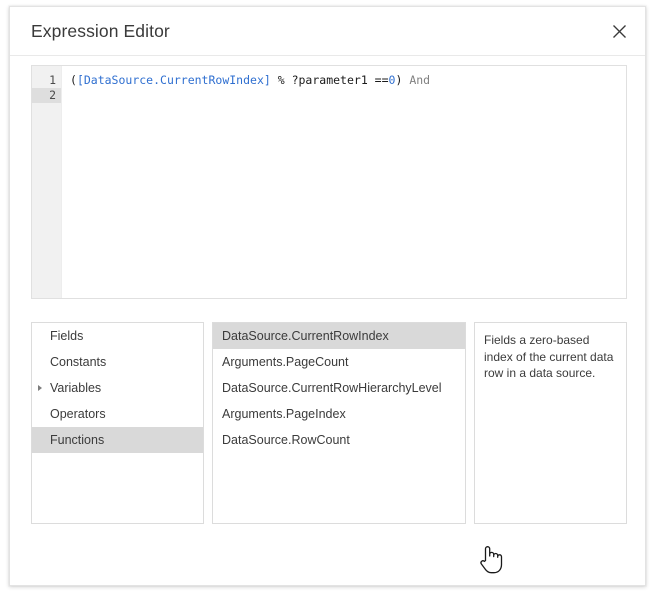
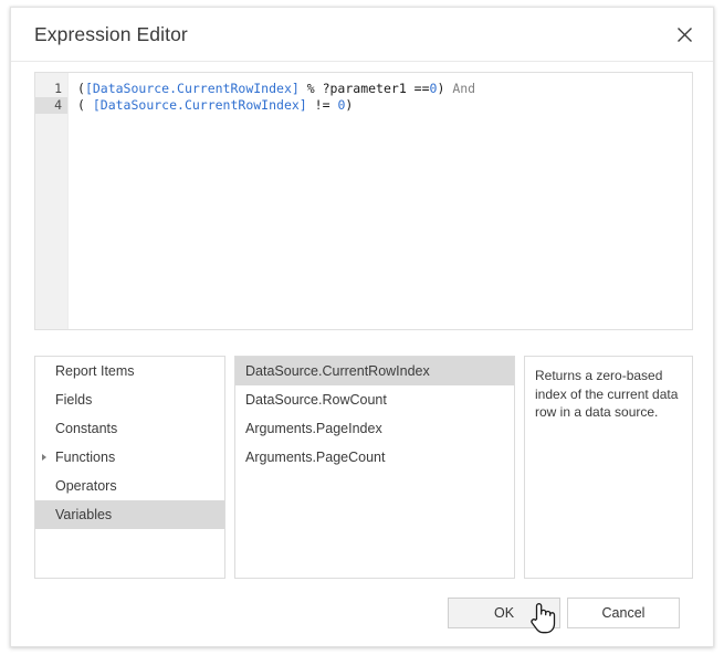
  Expression Editor
  1
- 2
+ 4
  ([DataSource.CurrentRowIndex] % ?parameter1 ==0) And
+ ( [DataSource.CurrentRowIndex] != 0)
+ Report Items
  Fields
  Constants
- Variables
+ Functions
  Operators
- Functions
+ Variables
  DataSource.CurrentRowIndex
- Arguments.PageCount
+ DataSource.RowCount
- DataSource.CurrentRowHierarchyLevel
  Arguments.PageIndex
- DataSource.RowCount
+ Arguments.PageCount
- Fields a zero-based index of the current data row in a data source.
+ Returns a zero-based index of the current data row in a data source.
+ OK
+ Cancel
